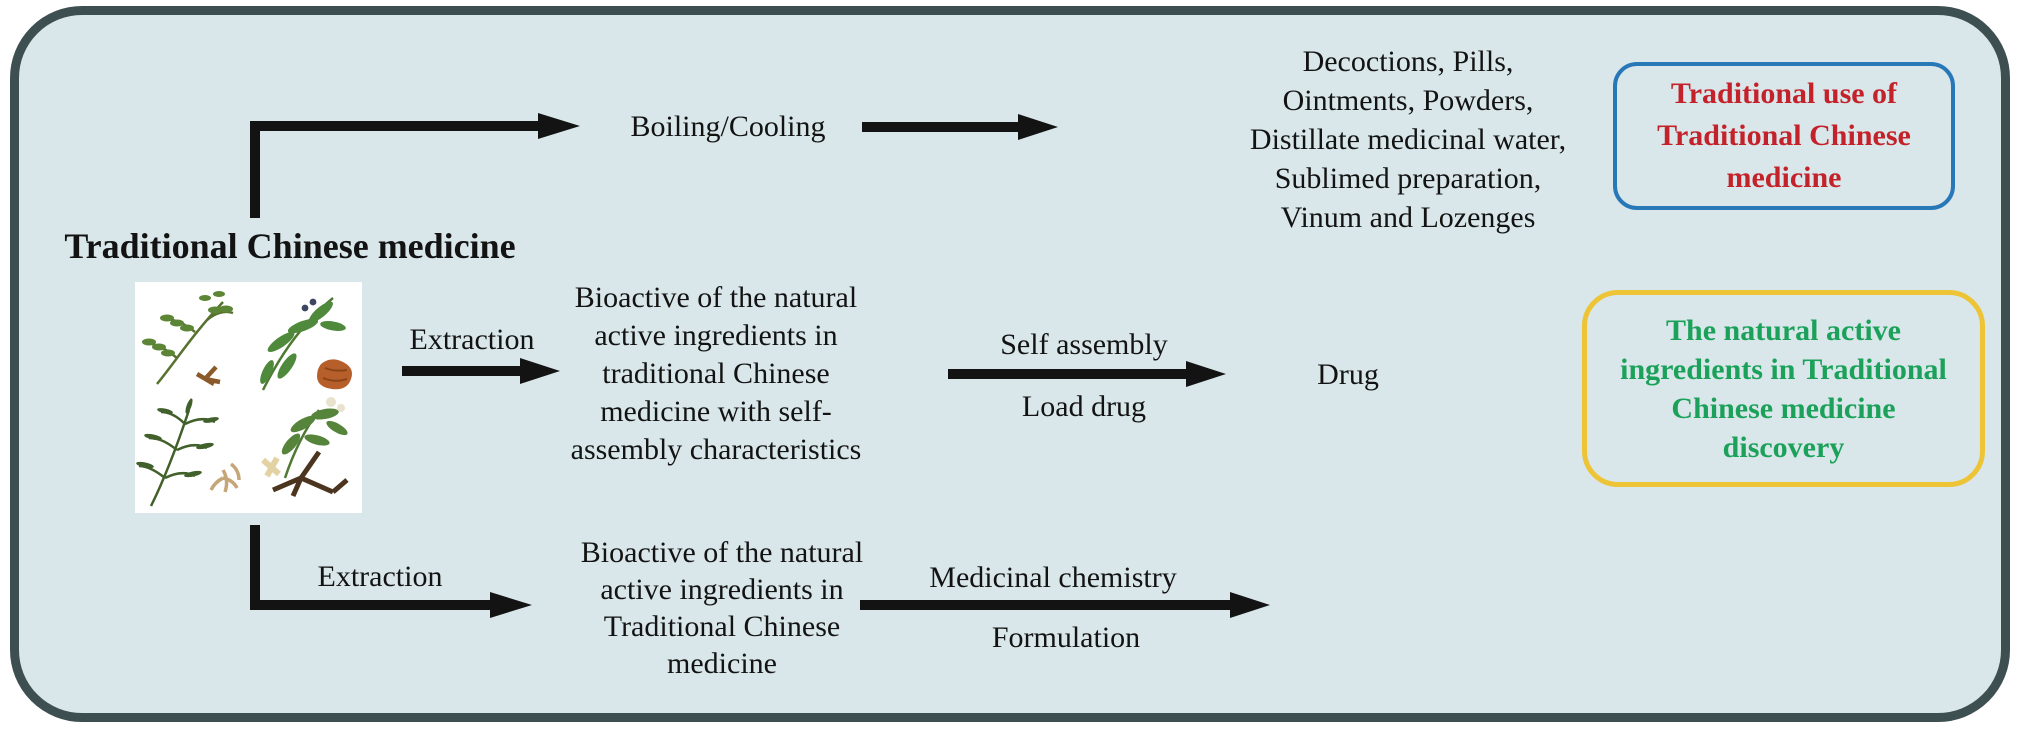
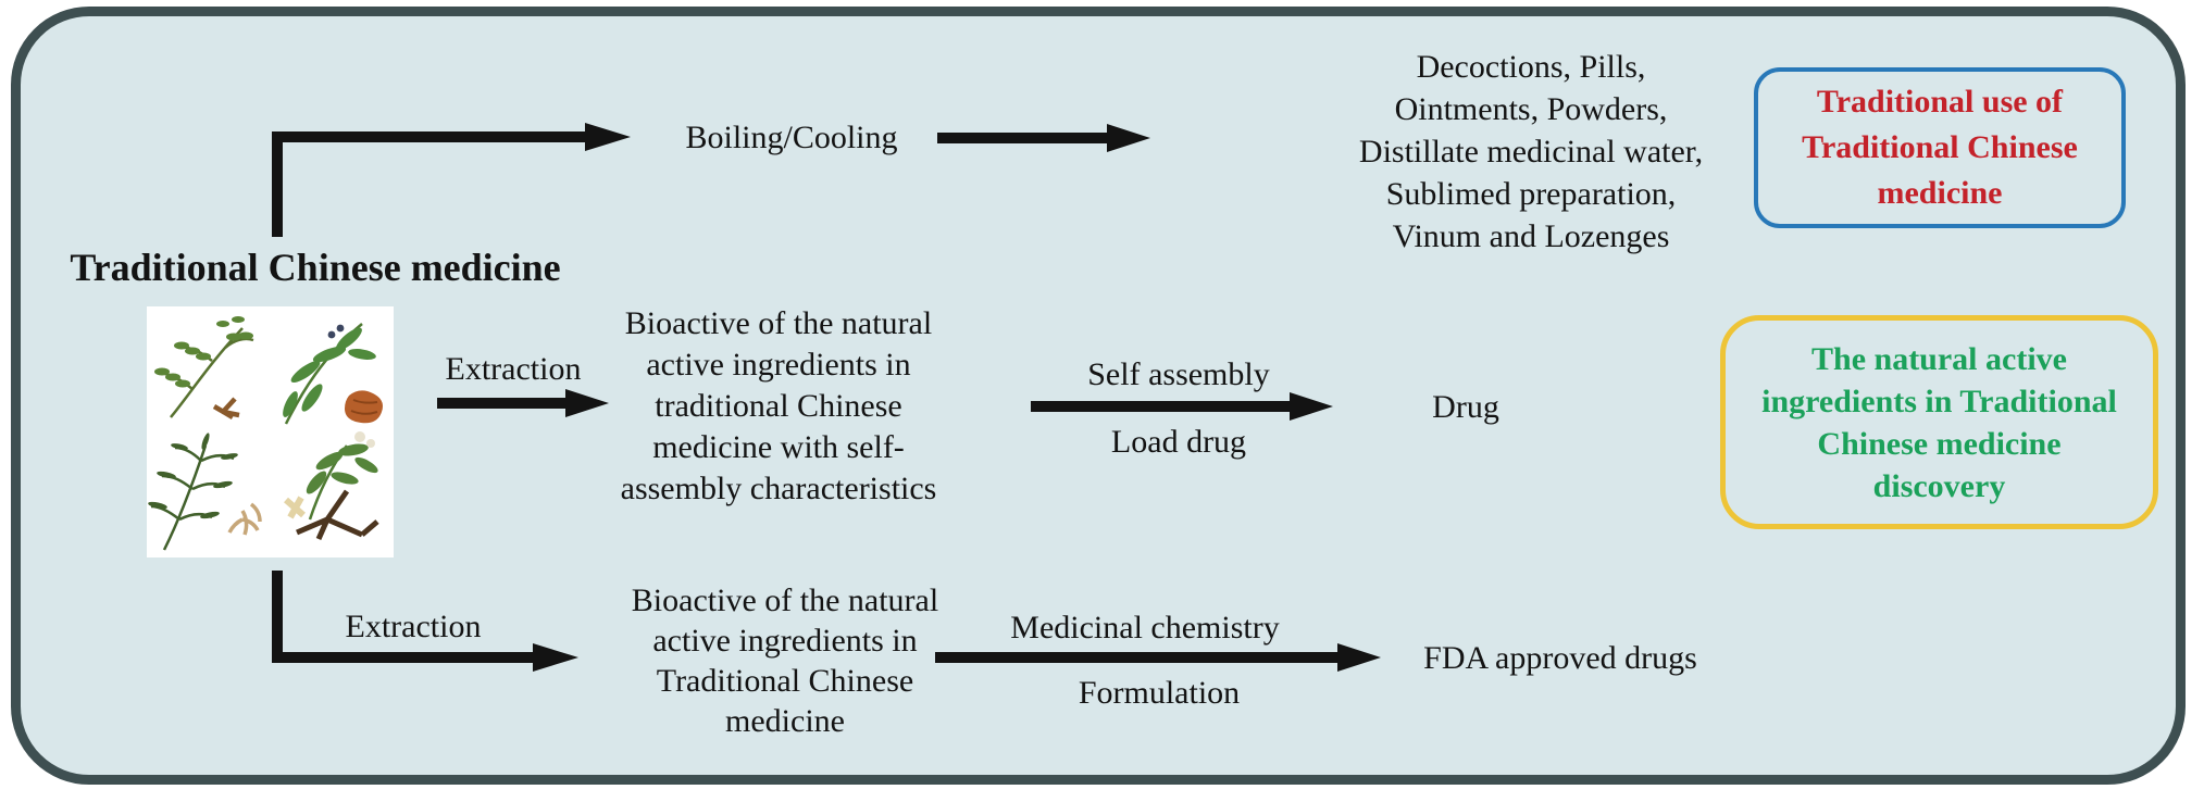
  Boiling/Cooling
  Decoctions, Pills,
  Ointments, Powders,
  Distillate medicinal water,
  Sublimed preparation,
  Vinum and Lozenges
  Traditional use of
  Traditional Chinese
  medicine
  Traditional Chinese medicine
  Extraction
  Bioactive of the natural
  active ingredients in
  traditional Chinese
  medicine with self-
  assembly characteristics
  Self assembly
  Load drug
  Drug
  The natural active
  ingredients in Traditional
  Chinese medicine
  discovery
  Extraction
  Bioactive of the natural
  active ingredients in
  Traditional Chinese
  medicine
  Medicinal chemistry
  Formulation
+ FDA approved drugs
